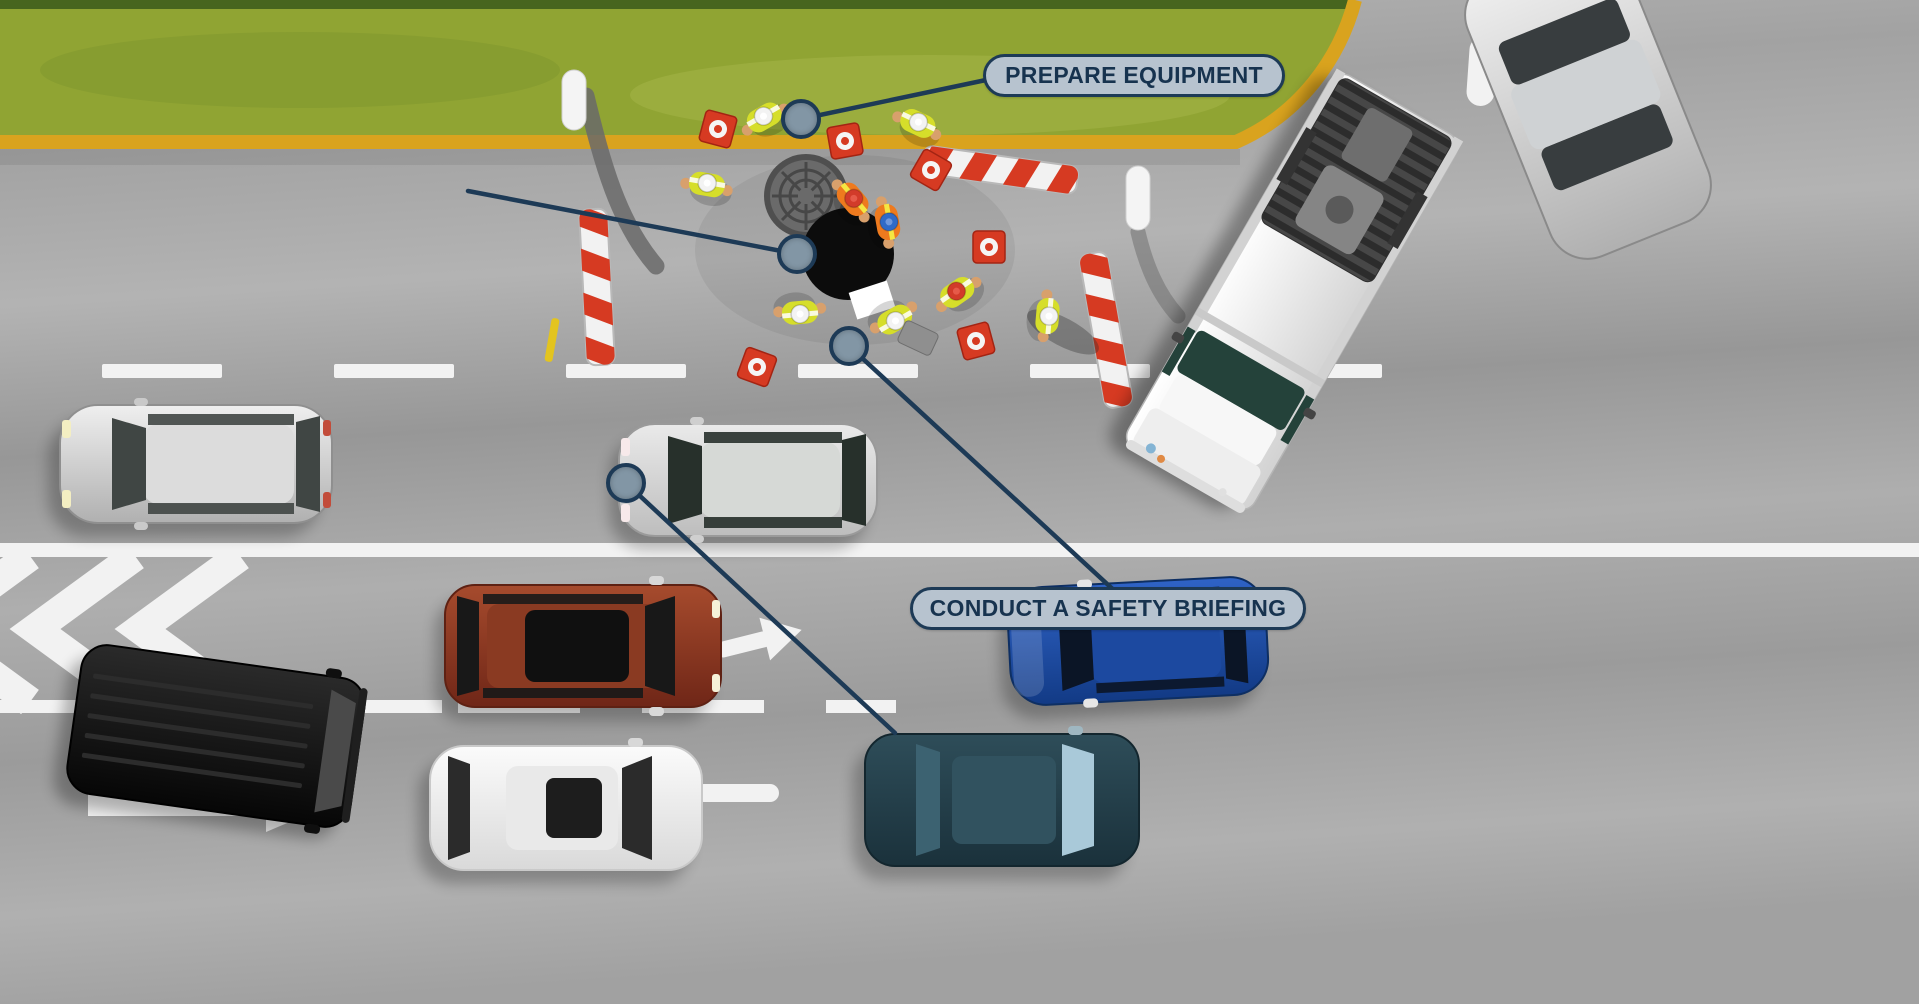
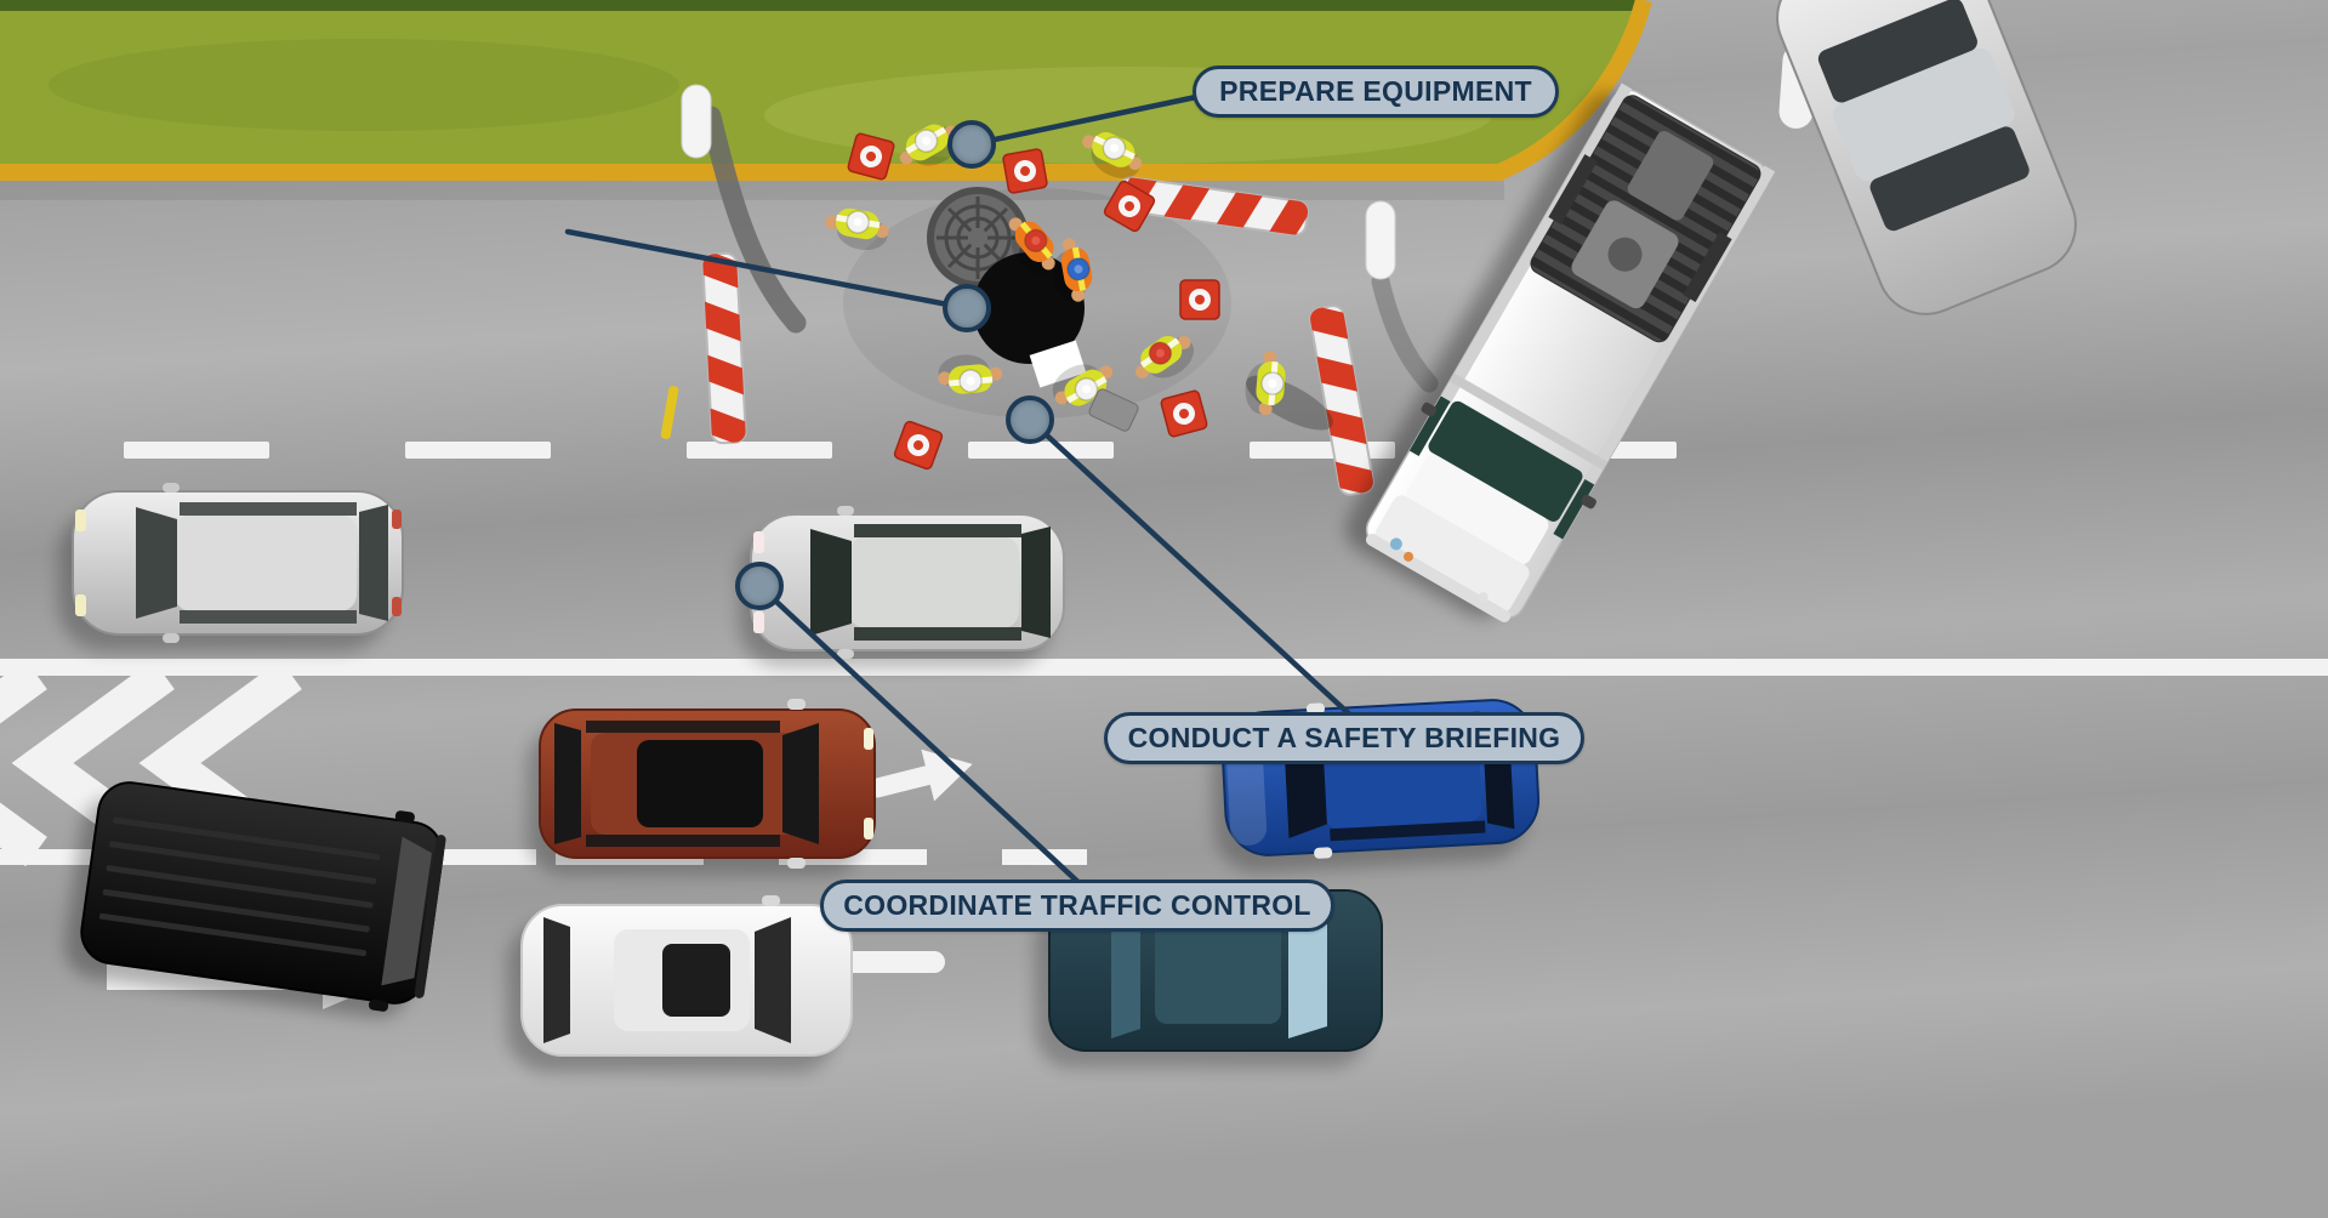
  PREPARE EQUIPMENT
  CONDUCT A SAFETY BRIEFING
+ COORDINATE TRAFFIC CONTROL
